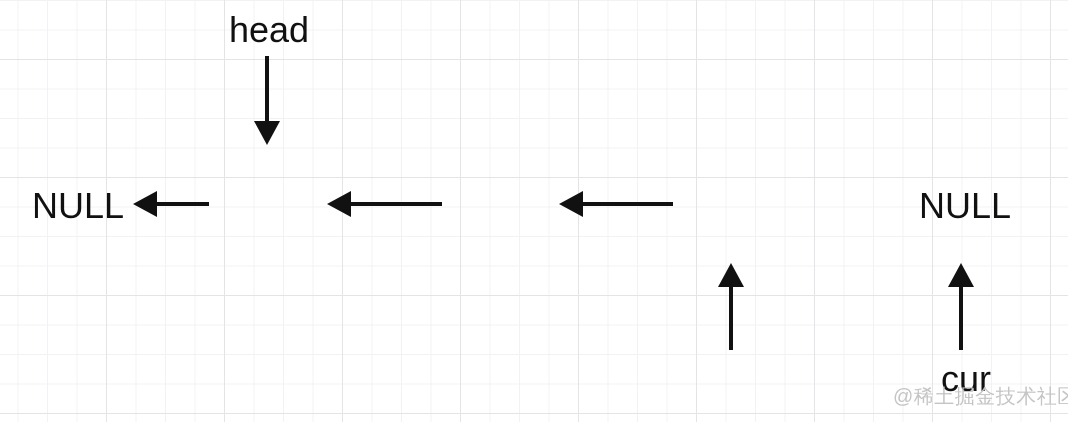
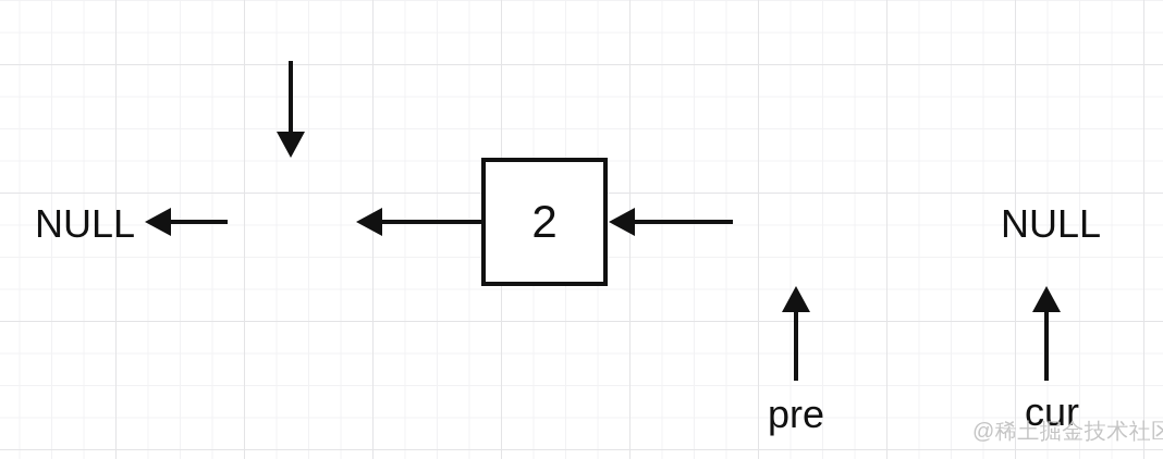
- head
  NULL
  NULL
+ pre
  cur
+ 2
  @稀土掘金技术社
